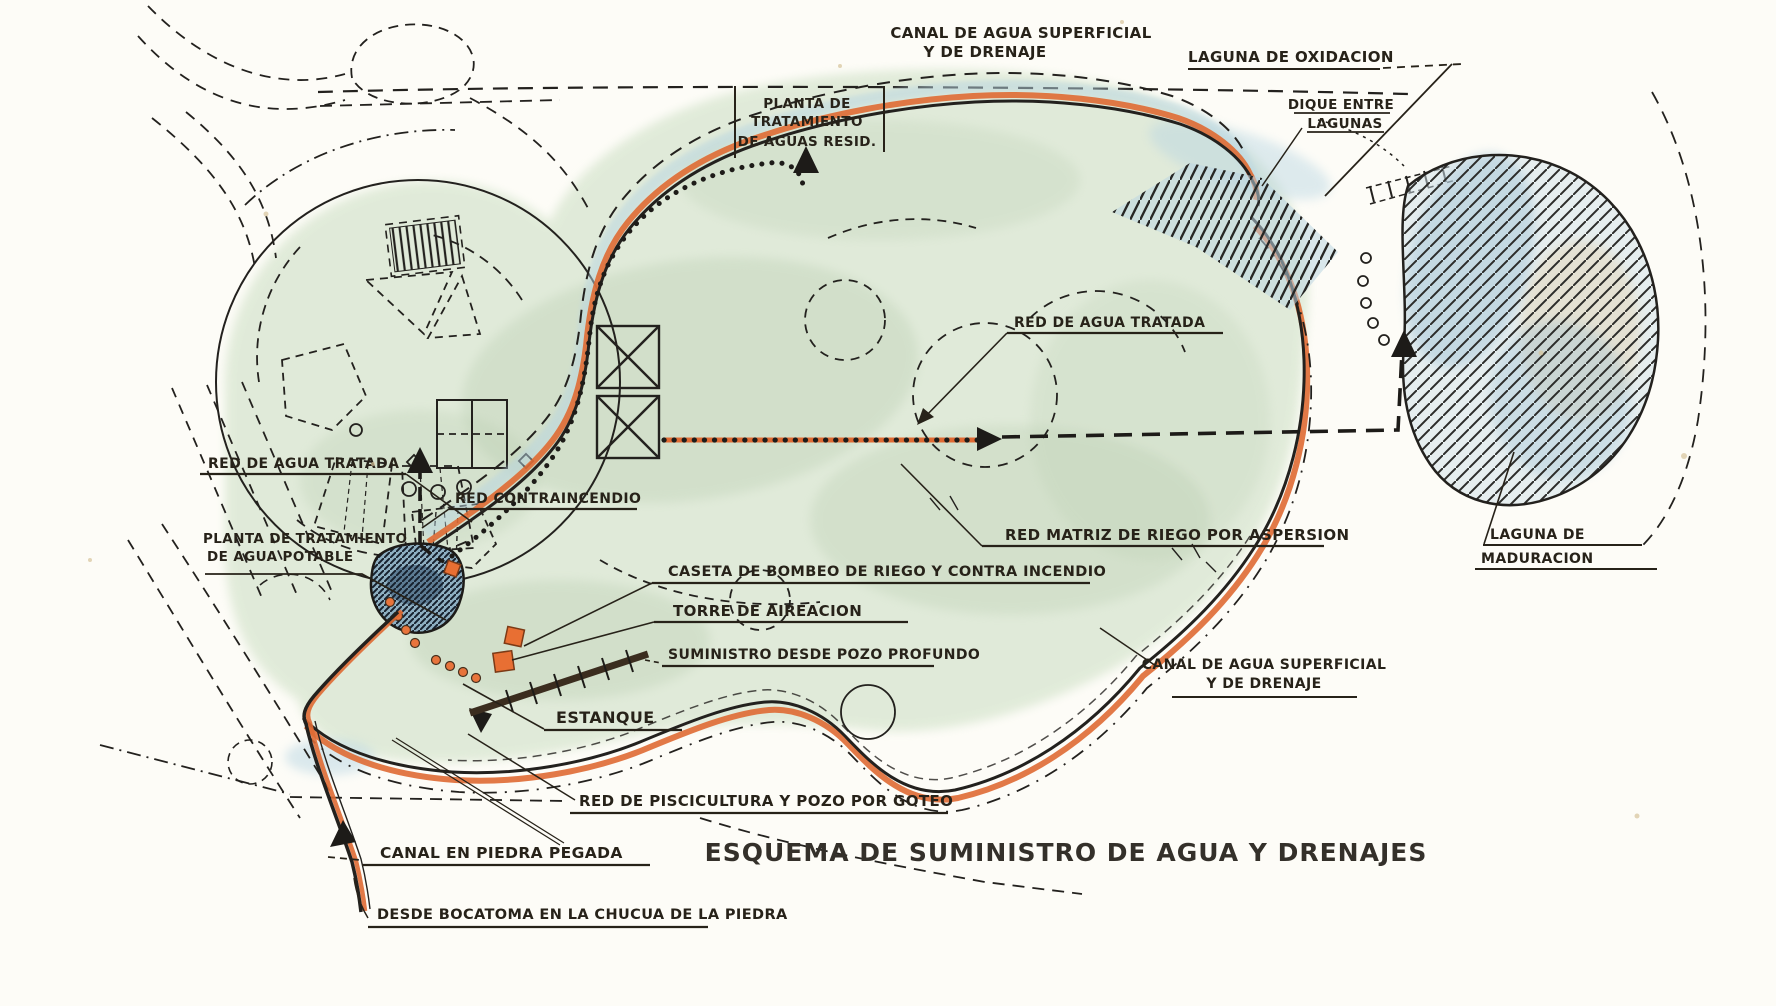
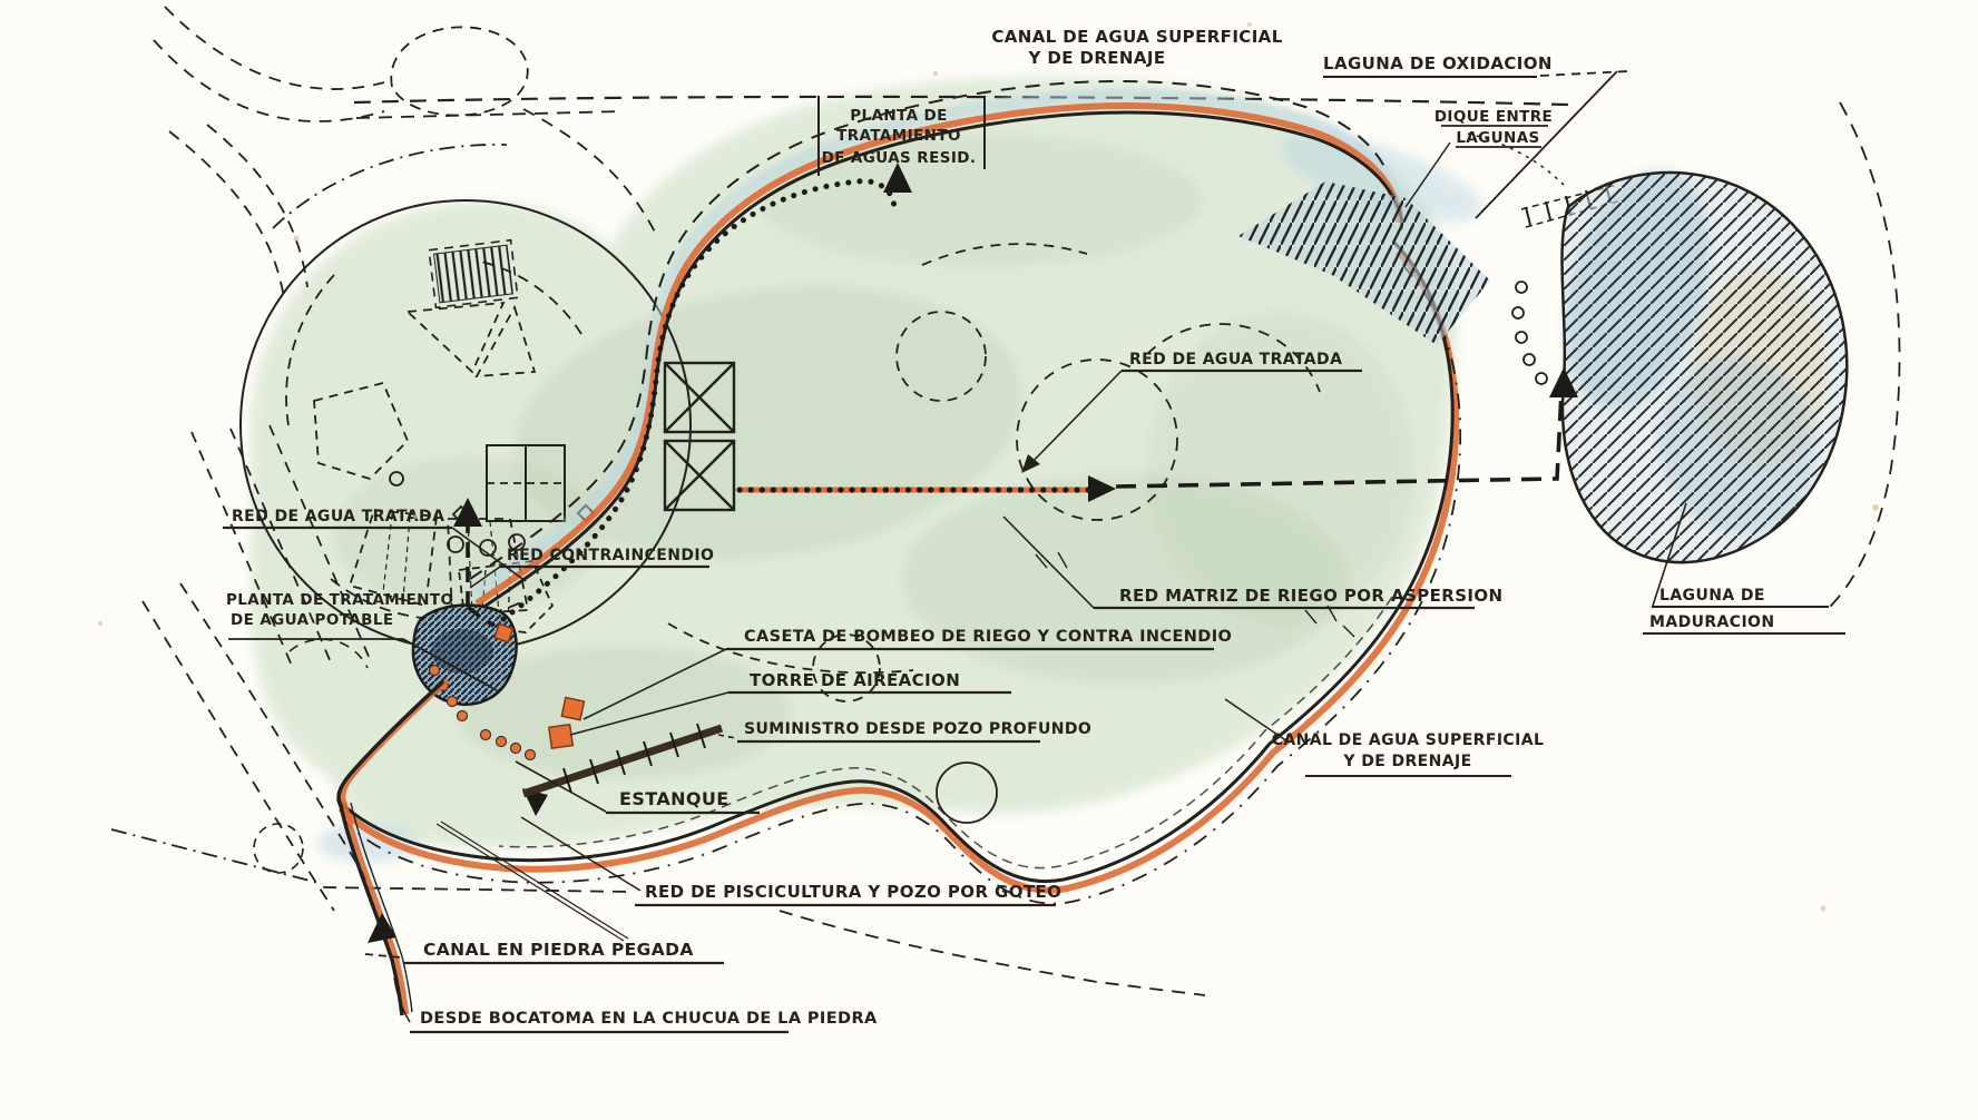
  CANAL DE AGUA SUPERFICIAL
  Y DE DRENAJE
  LAGUNA DE OXIDACION
  PLANTA DE
  TRATAMIENTO
  DE AGUAS RESID.
  DIQUE ENTRE
  LAGUNAS
  RED DE AGUA TRATADA
  RED MATRIZ DE RIEGO POR ASPERSION
  CASETA DE BOMBEO DE RIEGO Y CONTRA INCENDIO
  TORRE DE AIREACION
  SUMINISTRO DESDE POZO PROFUNDO
  ESTANQUE
  RED DE AGUA TRATADA
  RED CONTRAINCENDIO
  PLANTA DE TRATAMIENTO
  DE AGUA POTABLE
  LAGUNA DE
  MADURACION
  CANAL DE AGUA SUPERFICIAL
  Y DE DRENAJE
  RED DE PISCICULTURA Y POZO POR GOTEO
  CANAL EN PIEDRA PEGADA
  DESDE BOCATOMA EN LA CHUCUA DE LA PIEDRA
- ESQUEMA DE SUMINISTRO DE AGUA Y DRENAJES
